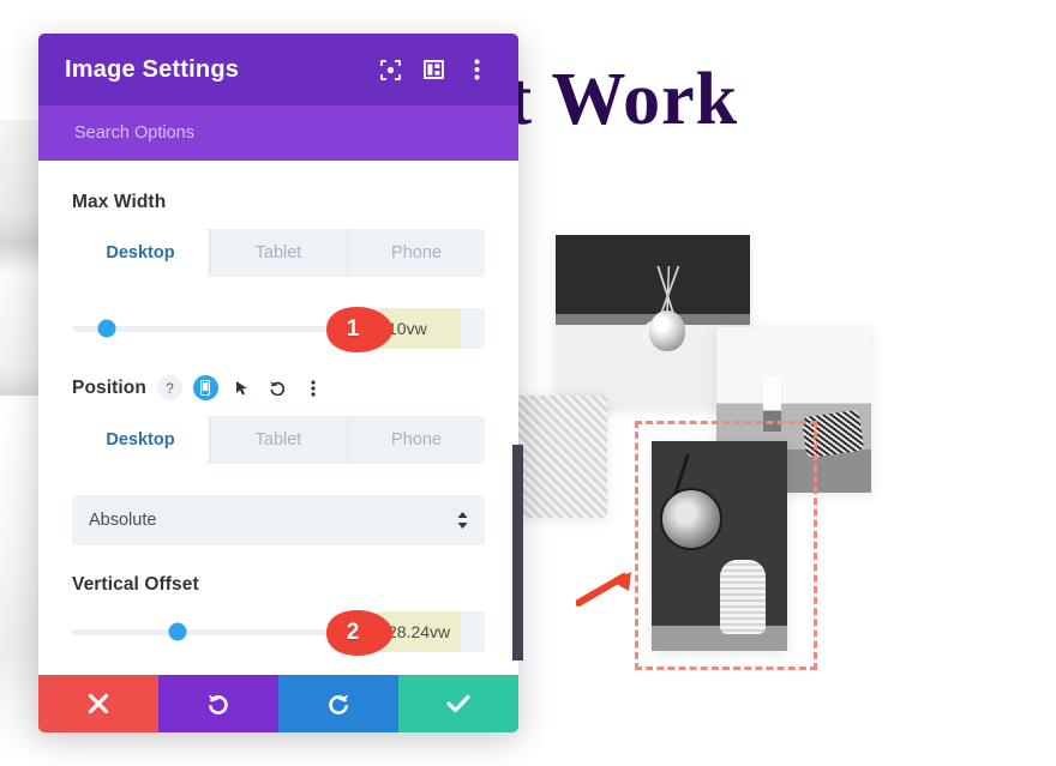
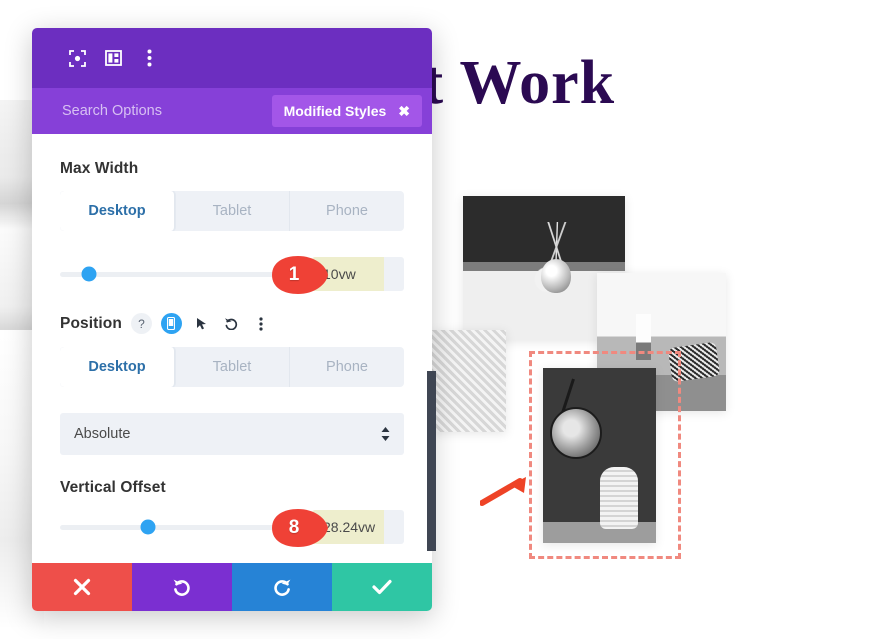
- Image Settings
  Search Options
+ Modified Styles
+ ✖
  Max Width
  Desktop
  Tablet
  Phone
  0vw
  1
  Position
  ?
  Desktop
  Tablet
  Phone
  Absolute
  Vertical Offset
  8.24vw
- 2
+ 8
